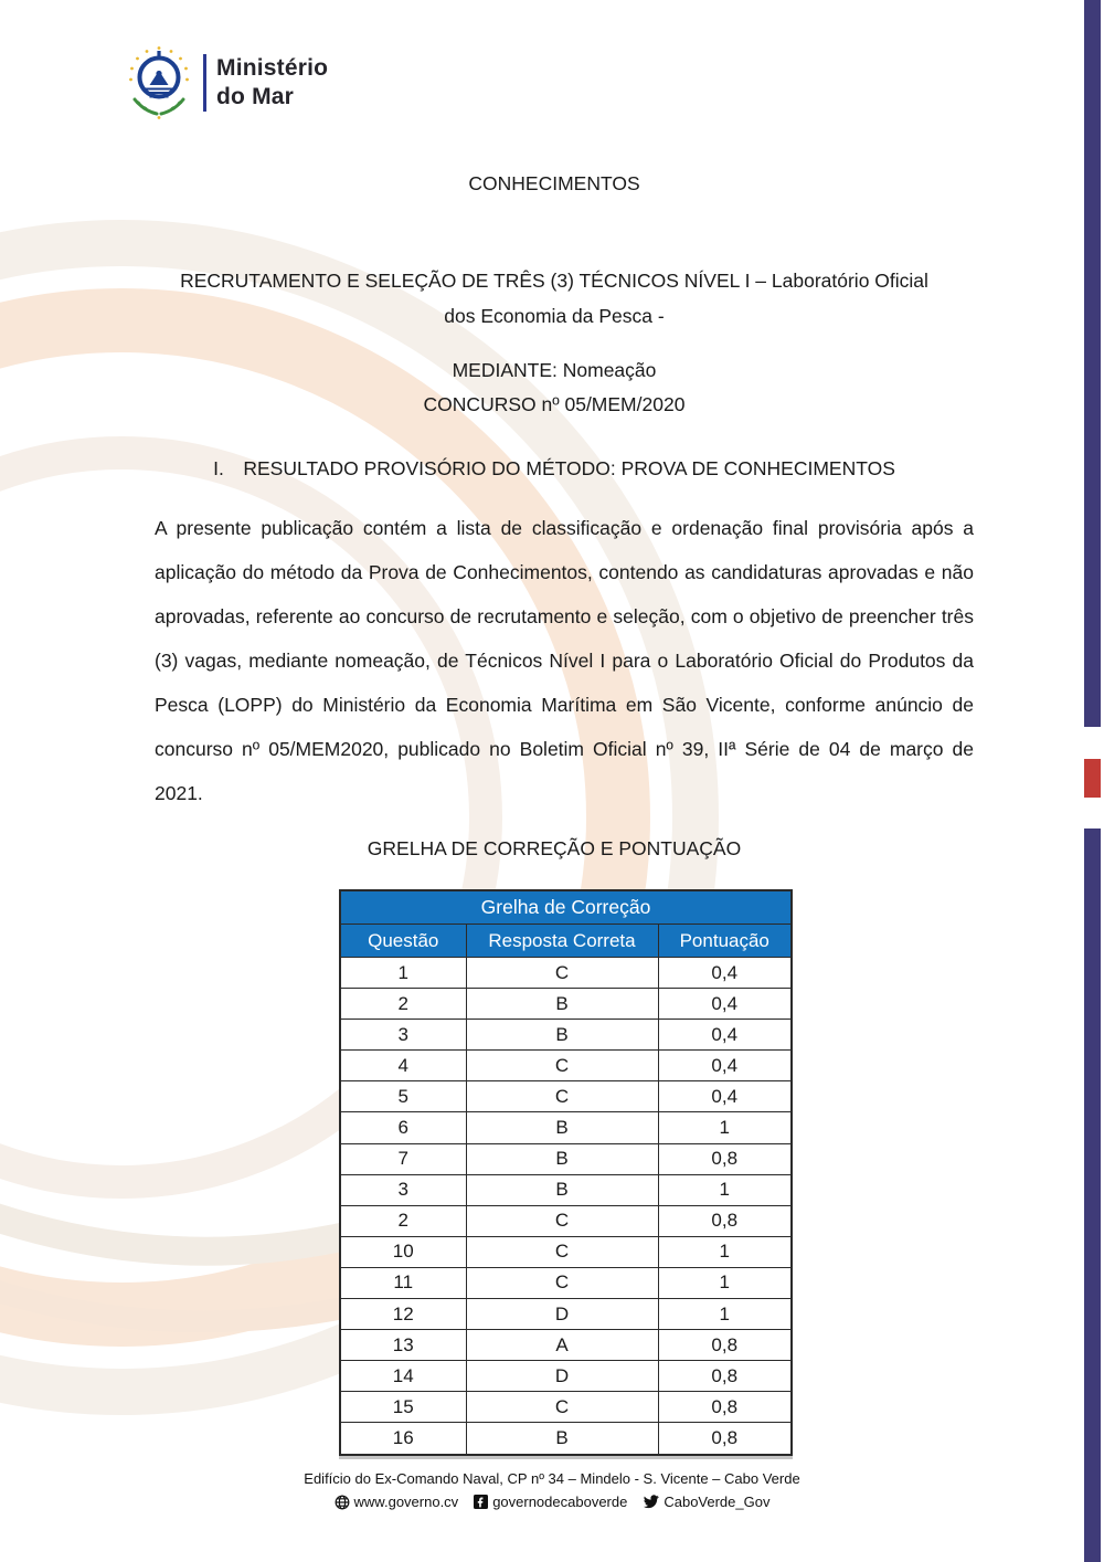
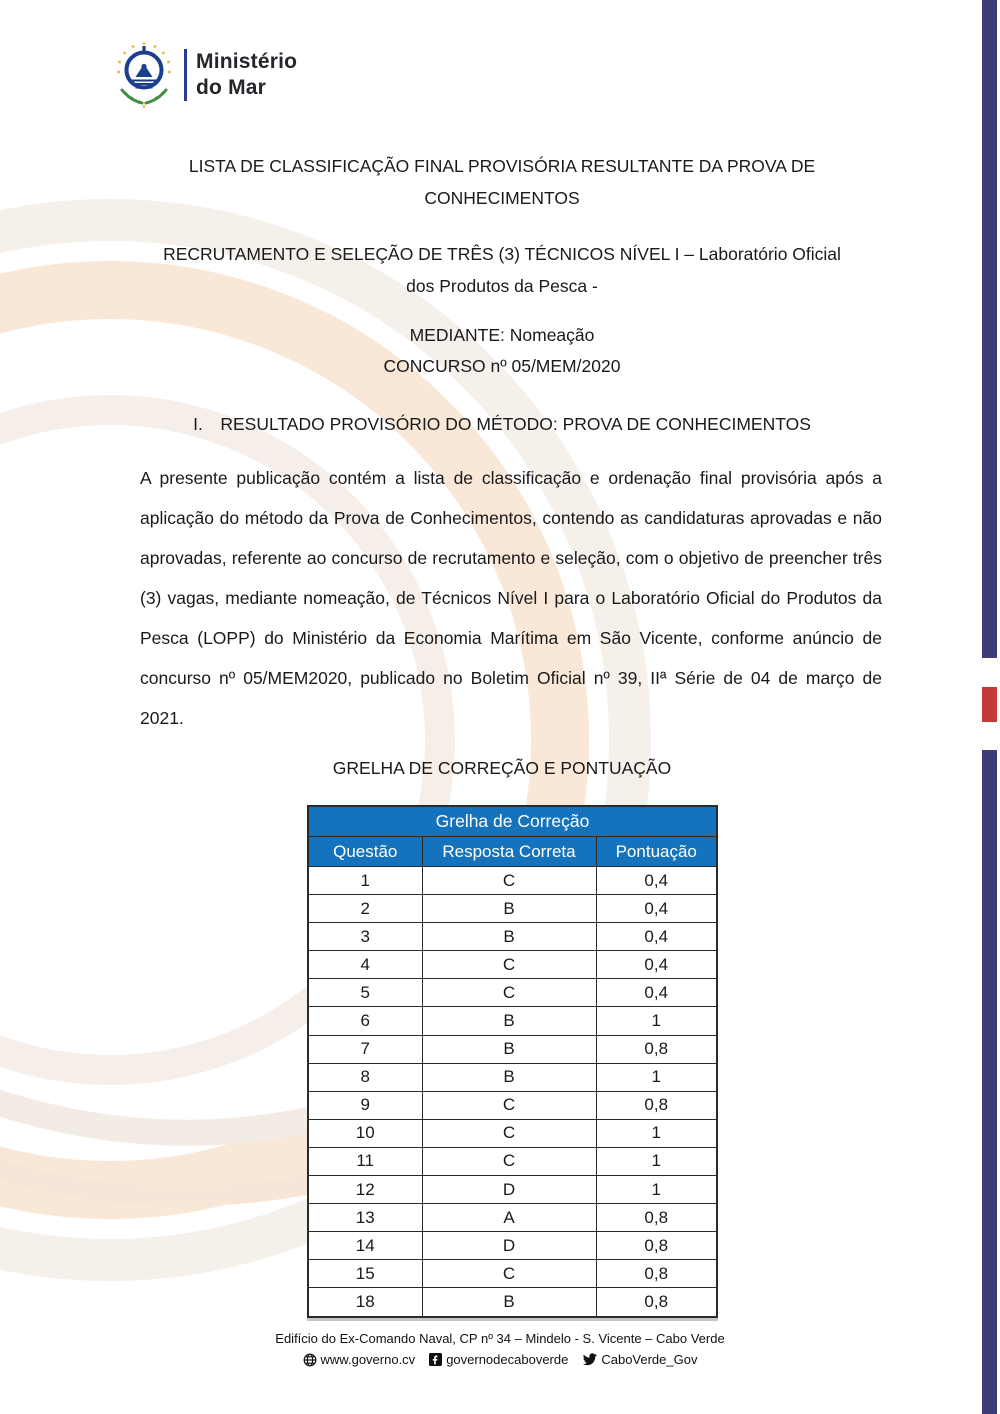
  Ministério
  do Mar
+ LISTA DE CLASSIFICAÇÃO FINAL PROVISÓRIA RESULTANTE DA PROVA DE
  CONHECIMENTOS
  RECRUTAMENTO E SELEÇÃO DE TRÊS (3) TÉCNICOS NÍVEL I – Laboratório Oficial
- dos Economia da Pesca -
+ dos Produtos da Pesca -
  MEDIANTE: Nomeação
  CONCURSO nº 05/MEM/2020
  I. RESULTADO PROVISÓRIO DO MÉTODO: PROVA DE CONHECIMENTOS
  A presente publicação contém a lista de classificação e ordenação final provisória após a aplicação do método da Prova de Conhecimentos, contendo as candidaturas aprovadas e não aprovadas, referente ao concurso de recrutamento e seleção, com o objetivo de preencher três (3) vagas, mediante nomeação, de Técnicos Nível I para o Laboratório Oficial do Produtos da Pesca (LOPP) do Ministério da Economia Marítima em São Vicente, conforme anúncio de concurso nº 05/MEM2020, publicado no Boletim Oficial nº 39, IIª Série de 04 de março de 2021.
  GRELHA DE CORREÇÃO E PONTUAÇÃO
  Grelha de Correção
  Questão	Resposta Correta	Pontuação
  1	C	0,4
  2	B	0,4
  3	B	0,4
  4	C	0,4
  5	C	0,4
  6	B	1
  7	B	0,8
- 3	B	1
+ 8	B	1
- 2	C	0,8
+ 9	C	0,8
  10	C	1
  11	C	1
  12	D	1
  13	A	0,8
  14	D	0,8
  15	C	0,8
- 16	B	0,8
+ 18	B	0,8
  Edifício do Ex-Comando Naval, CP nº 34 – Mindelo - S. Vicente – Cabo Verde
  www.governo.cv
  governodecaboverde
  CaboVerde_Gov
